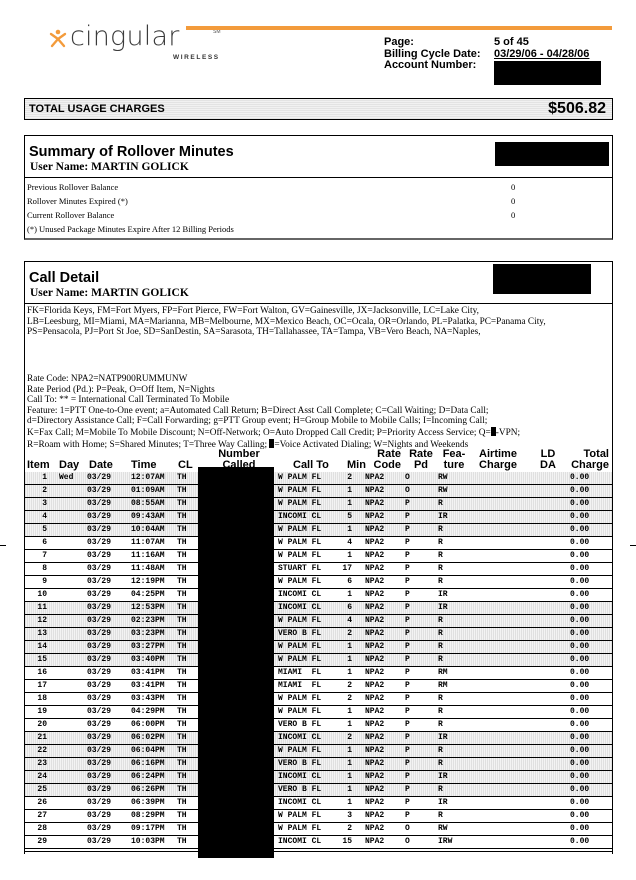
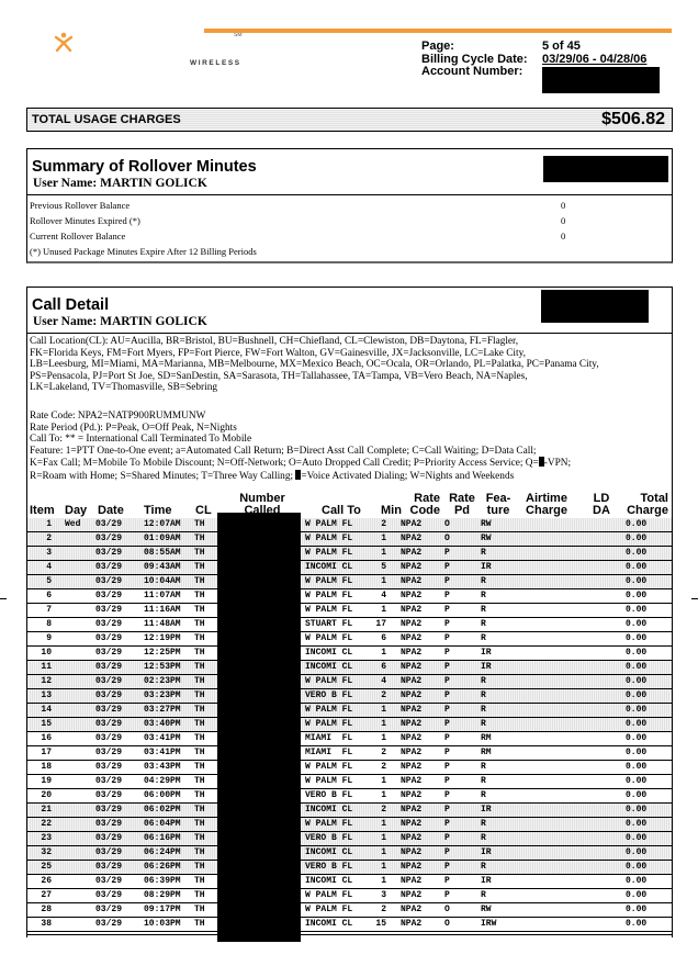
- cingular
  Page:
  Billing Cycle Date:
  Account Number:
  5 of 45
  03/29/06 - 04/28/06
  TOTAL USAGE CHARGES
  $506.82
  Summary of Rollover Minutes
  User Name: MARTIN GOLICK
  Previous Rollover Balance
  0
  Rollover Minutes Expired (*)
  0
  Current Rollover Balance
  0
  (*) Unused Package Minutes Expire After 12 Billing Periods
  Call Detail
  User Name: MARTIN GOLICK
+ Call Location(CL): AU=Aucilla, BR=Bristol, BU=Bushnell, CH=Chiefland, CL=Clewiston, DB=Daytona, FL=Flagler,
  FK=Florida Keys, FM=Fort Myers, FP=Fort Pierce, FW=Fort Walton, GV=Gainesville, JX=Jacksonville, LC=Lake City,
  LB=Leesburg, MI=Miami, MA=Marianna, MB=Melbourne, MX=Mexico Beach, OC=Ocala, OR=Orlando, PL=Palatka, PC=Panama City,
  PS=Pensacola, PJ=Port St Joe, SD=SanDestin, SA=Sarasota, TH=Tallahassee, TA=Tampa, VB=Vero Beach, NA=Naples,
+ LK=Lakeland, TV=Thomasville, SB=Sebring
  Rate Code: NPA2=NATP900RUMMUNW
- Rate Period (Pd.): P=Peak, O=Off Item, N=Nights
+ Rate Period (Pd.): P=Peak, O=Off Peak, N=Nights
  Call To: ** = International Call Terminated To Mobile
  Feature: 1=PTT One-to-One event; a=Automated Call Return; B=Direct Asst Call Complete; C=Call Waiting; D=Data Call;
- d=Directory Assistance Call; F=Call Forwarding; g=PTT Group event; H=Group Mobile to Mobile Calls; I=Incoming Call;
  K=Fax Call; M=Mobile To Mobile Discount; N=Off-Network; O=Auto Dropped Call Credit; P=Priority Access Service; Q= -VPN;
  R=Roam with Home; S=Shared Minutes; T=Three Way Calling; =Voice Activated Dialing; W=Nights and Weekends
  Item
  Day
  Date
  Time
  CL
  Number
  Called
  Call To
  Min
  Rate
  Code
  Rate
  Pd
  Fea-
  ture
  Airtime
  Charge
  LD
  DA
  Total
  Charge
  1
  Wed
  03/29
  12:07AM
  TH
  W PALM FL
  2
  NPA2
  O
  RW
  0.00
  2
  03/29
  01:09AM
  TH
  W PALM FL
  1
  NPA2
  O
  RW
  0.00
  3
  03/29
  08:55AM
  TH
  W PALM FL
  1
  NPA2
  P
  R
  0.00
  4
  03/29
  09:43AM
  TH
  INCOMI CL
  5
  NPA2
  P
  IR
  0.00
  5
  03/29
  10:04AM
  TH
  W PALM FL
  1
  NPA2
  P
  R
  0.00
  6
  03/29
  11:07AM
  TH
  W PALM FL
  4
  NPA2
  P
  R
  0.00
  7
  03/29
  11:16AM
  TH
  W PALM FL
  1
  NPA2
  P
  R
  0.00
  8
  03/29
  11:48AM
  TH
  STUART FL
  17
  NPA2
  P
  R
  0.00
  9
  03/29
  12:19PM
  TH
  W PALM FL
  6
  NPA2
  P
  R
  0.00
  10
  03/29
- 04:25PM
+ 12:25PM
  TH
  INCOMI CL
  1
  NPA2
  P
  IR
  0.00
  11
  03/29
  12:53PM
  TH
  INCOMI CL
  6
  NPA2
  P
  IR
  0.00
  12
  03/29
  02:23PM
  TH
  W PALM FL
  4
  NPA2
  P
  R
  0.00
  13
  03/29
  03:23PM
  TH
  VERO B FL
  2
  NPA2
  P
  R
  0.00
  14
  03/29
  03:27PM
  TH
  W PALM FL
  1
  NPA2
  P
  R
  0.00
  15
  03/29
  03:40PM
  TH
  W PALM FL
  1
  NPA2
  P
  R
  0.00
  16
  03/29
  03:41PM
  TH
  MIAMI FL
  1
  NPA2
  P
  RM
  0.00
  17
  03/29
  03:41PM
  TH
  MIAMI FL
  2
  NPA2
  P
  RM
  0.00
  18
  03/29
  03:43PM
  TH
  W PALM FL
  2
  NPA2
  P
  R
  0.00
  19
  03/29
  04:29PM
  TH
  W PALM FL
  1
  NPA2
  P
  R
  0.00
  20
  03/29
  06:00PM
  TH
  VERO B FL
  1
  NPA2
  P
  R
  0.00
  21
  03/29
  06:02PM
  TH
  INCOMI CL
  2
  NPA2
  P
  IR
  0.00
  22
  03/29
  06:04PM
  TH
  W PALM FL
  1
  NPA2
  P
  R
  0.00
  23
  03/29
  06:16PM
  TH
  VERO B FL
  1
  NPA2
  P
  R
  0.00
- 24
+ 32
  03/29
  06:24PM
  TH
  INCOMI CL
  1
  NPA2
  P
  IR
  0.00
  25
  03/29
  06:26PM
  TH
  VERO B FL
  1
  NPA2
  P
  R
  0.00
  26
  03/29
  06:39PM
  TH
  INCOMI CL
  1
  NPA2
  P
  IR
  0.00
  27
  03/29
  08:29PM
  TH
  W PALM FL
  3
  NPA2
  P
  R
  0.00
  28
  03/29
  09:17PM
  TH
  W PALM FL
  2
  NPA2
  O
  RW
  0.00
- 29
+ 38
  03/29
  10:03PM
  TH
  INCOMI CL
  15
  NPA2
  O
  IRW
  0.00
